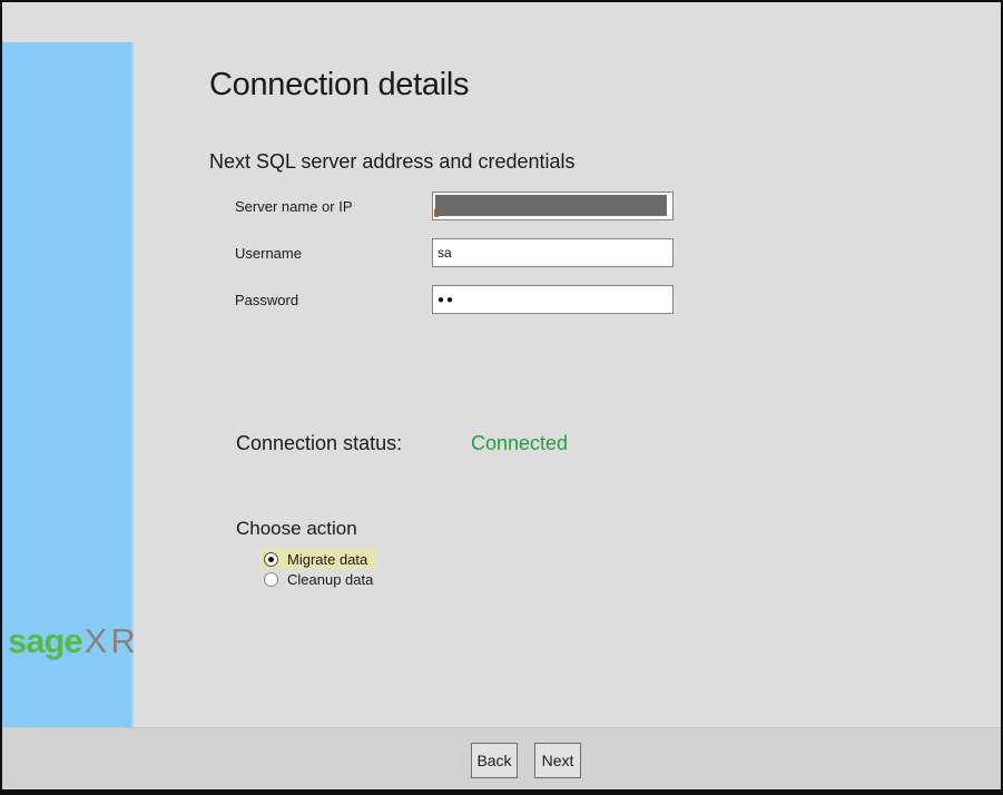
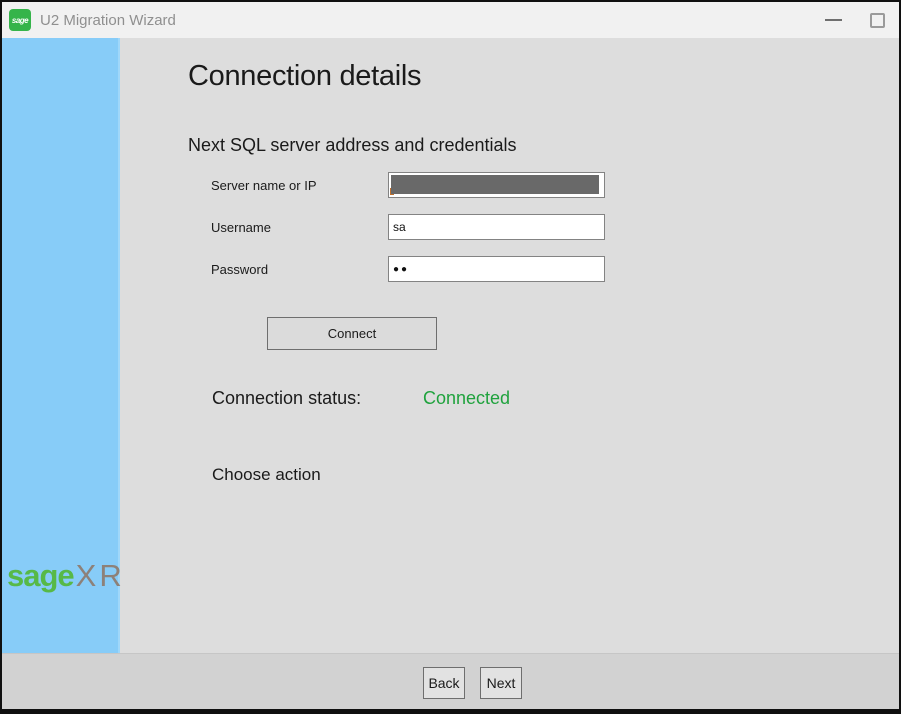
+ sage
+ U2 Migration Wizard
  sageXR
  Connection details
  Next SQL server address and credentials
  Server name or IP
  Username
  sa
  Password
  ●●
+ Connect
  Connection status:
  Connected
  Choose action
- Migrate data
- Cleanup data
  Back
  Next
